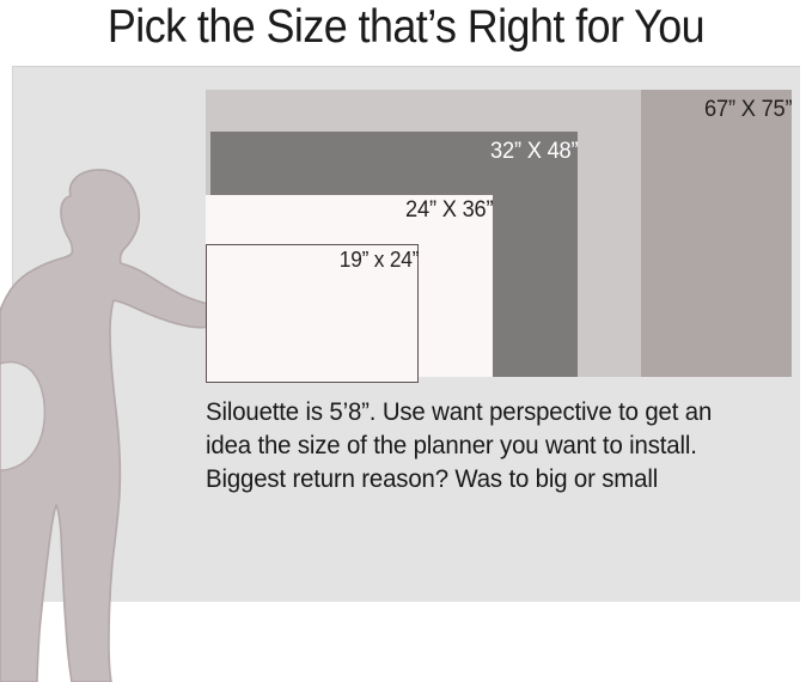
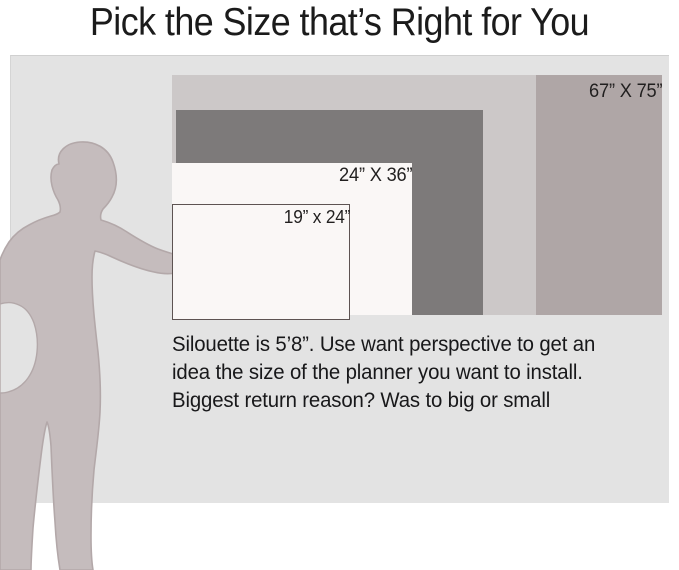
  Pick the Size that’s Right for You
  67” X 75”
- 32” X 48”
  24” X 36”
  19” x 24”
  Silouette is 5’8”. Use want perspective to get an
  idea the size of the planner you want to install.
  Biggest return reason? Was to big or small
